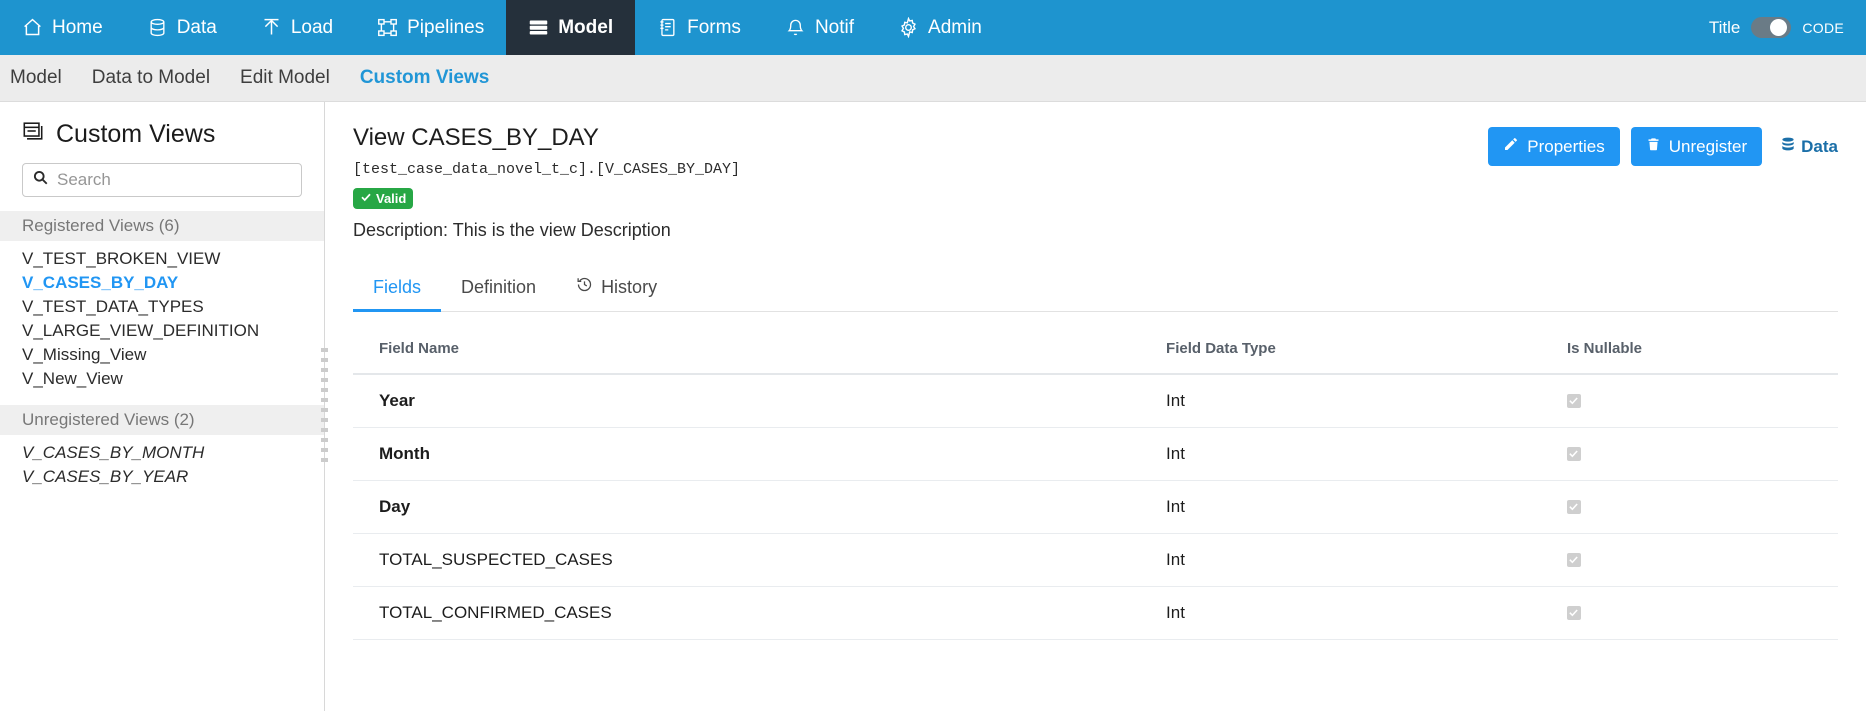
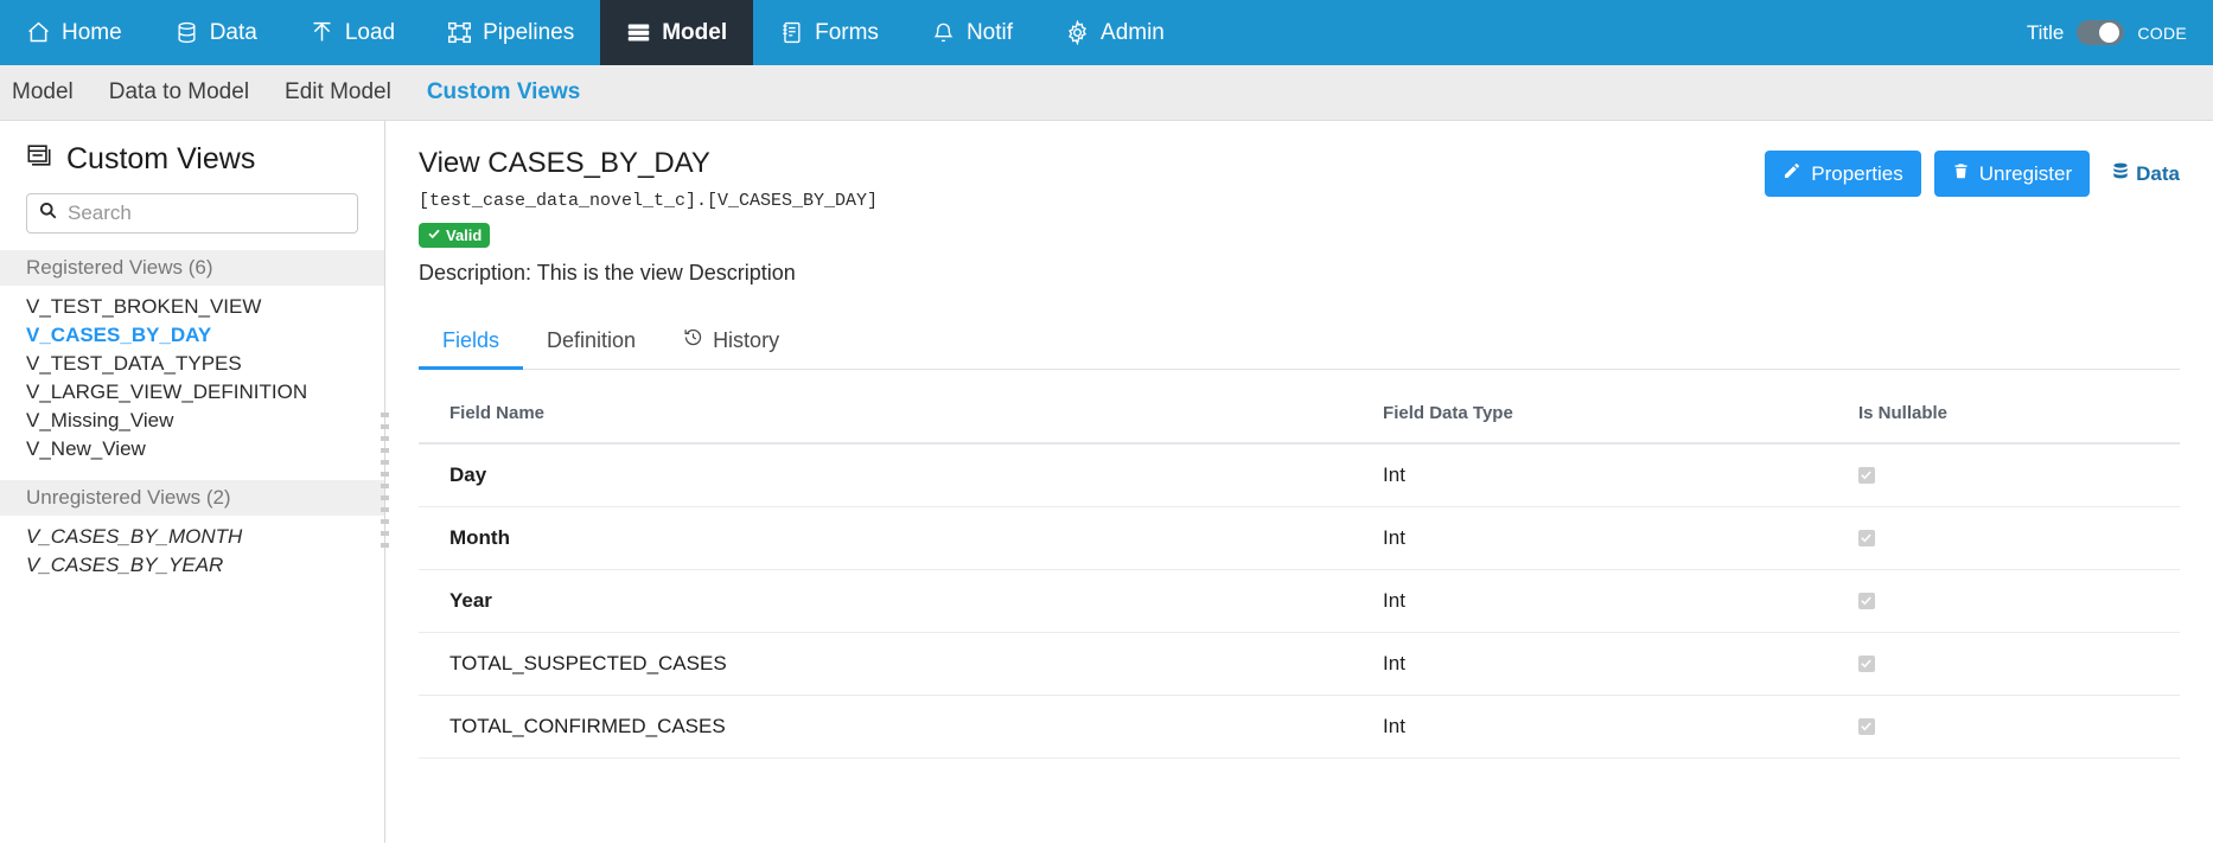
  Home
  Data
  Load
  Pipelines
  Model
  Forms
  Notif
  Admin
  Title
  CODE
  Model
  Data to Model
  Edit Model
  Custom Views
  Custom Views
  Search
  Registered Views (6)
  V_TEST_BROKEN_VIEW
  V_CASES_BY_DAY
  V_TEST_DATA_TYPES
  V_LARGE_VIEW_DEFINITION
  V_Missing_View
  V_New_View
  Unregistered Views (2)
  V_CASES_BY_MONTH
  V_CASES_BY_YEAR
  View CASES_BY_DAY
  [test_case_data_novel_t_c].[V_CASES_BY_DAY]
  Valid
  Description: This is the view Description
  Properties
  Unregister
  Data
  Fields
  Definition
  History
  Field Name	Field Data Type	Is Nullable
- Year	Int
+ Day	Int
  Month	Int
- Day	Int
+ Year	Int
  TOTAL_SUSPECTED_CASES	Int
  TOTAL_CONFIRMED_CASES	Int
